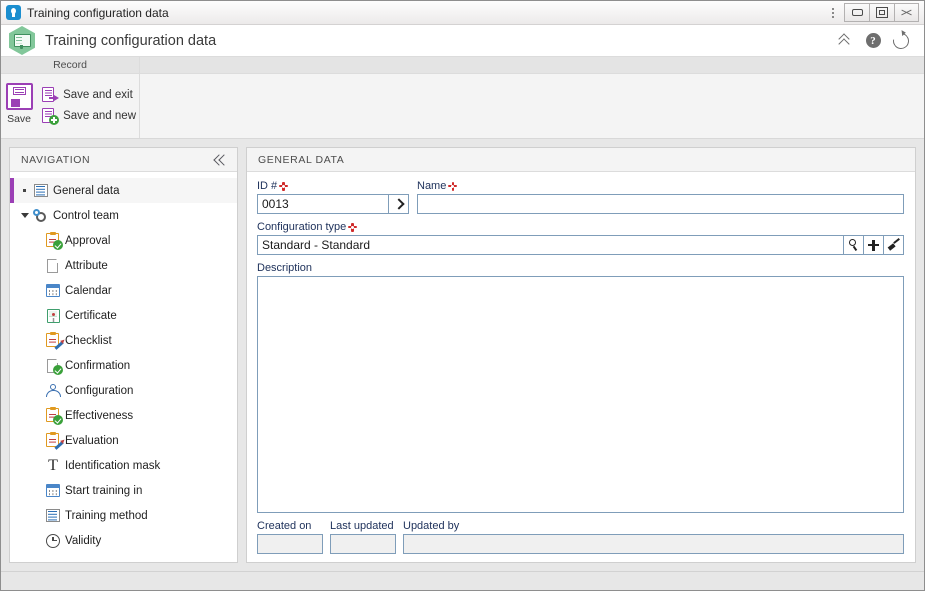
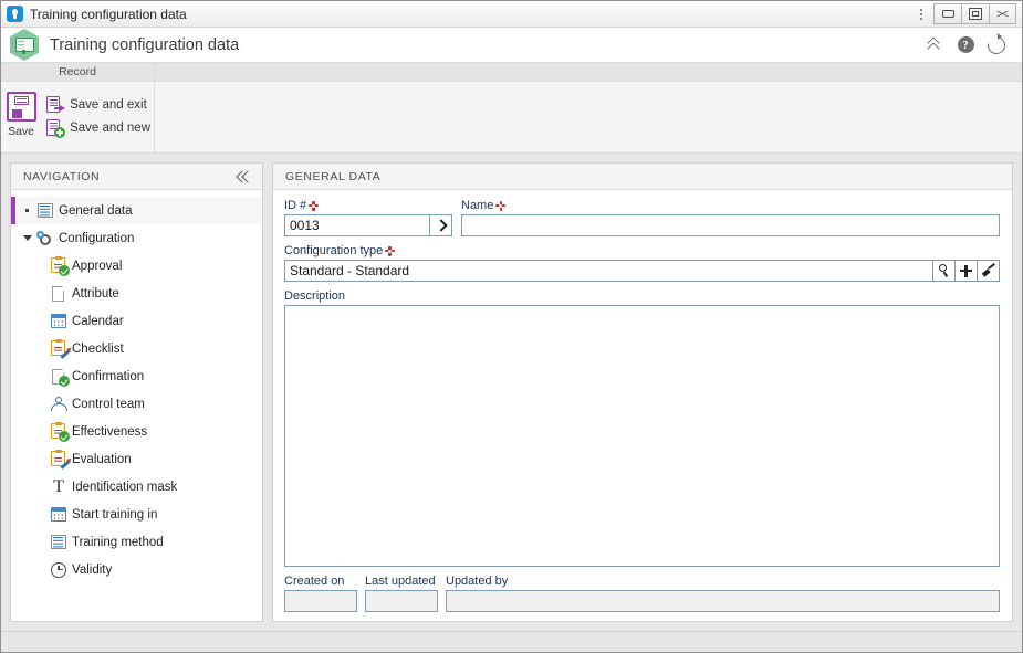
  Training configuration data
  Training configuration data
  ?
  Record
  Save
  Save and exit
  Save and new
  NAVIGATION
  General data
- Control team
+ Configuration
  Approval
  Attribute
  Calendar
- Certificate
  Checklist
  Confirmation
- Configuration
+ Control team
  Effectiveness
  Evaluation
  T
  Identification mask
  Start training in
  Training method
  Validity
  GENERAL DATA
  ID #
  0013
  Name
  Configuration type
  Standard - Standard
  Description
  Created on
  Last updated
  Updated by
